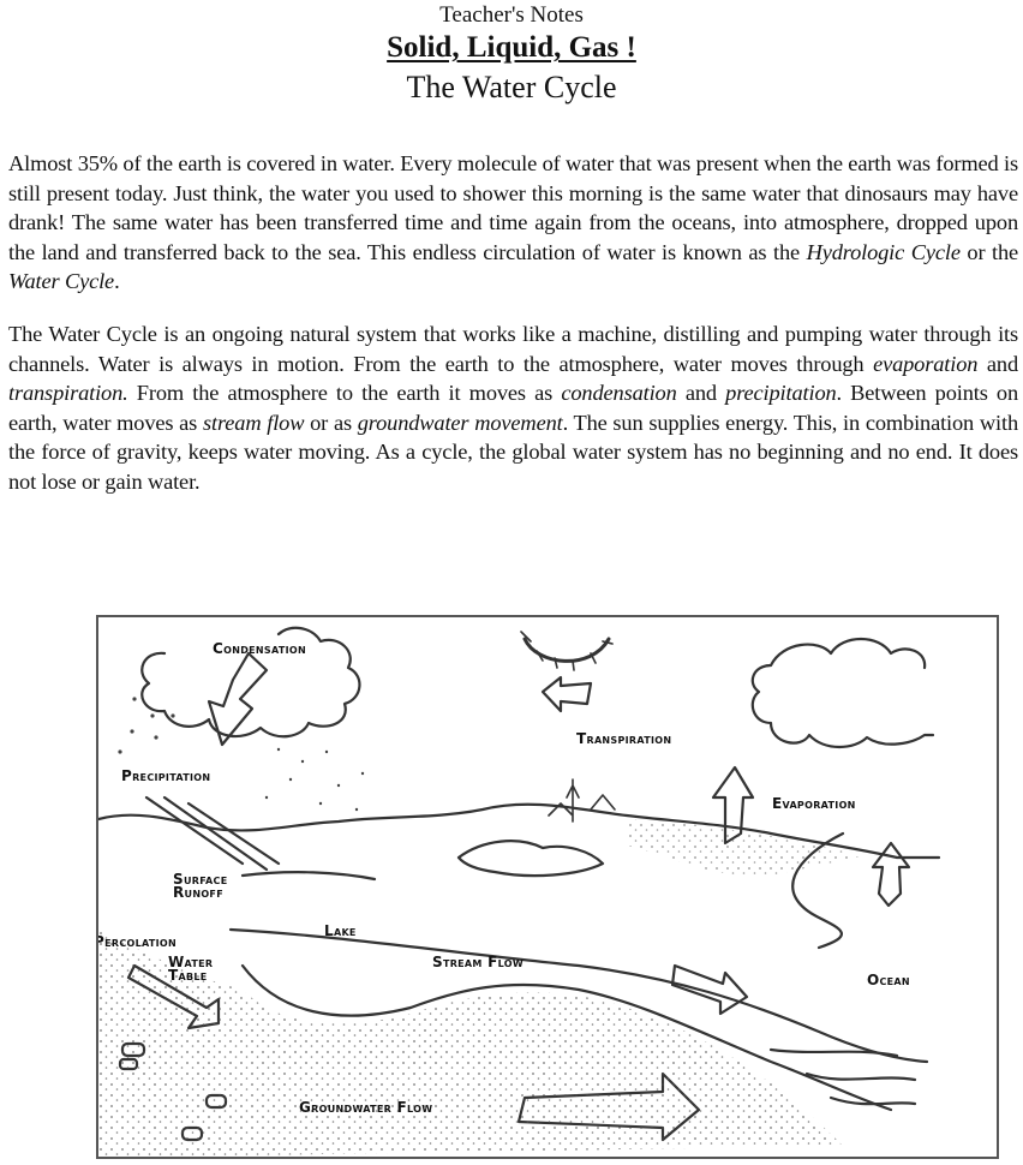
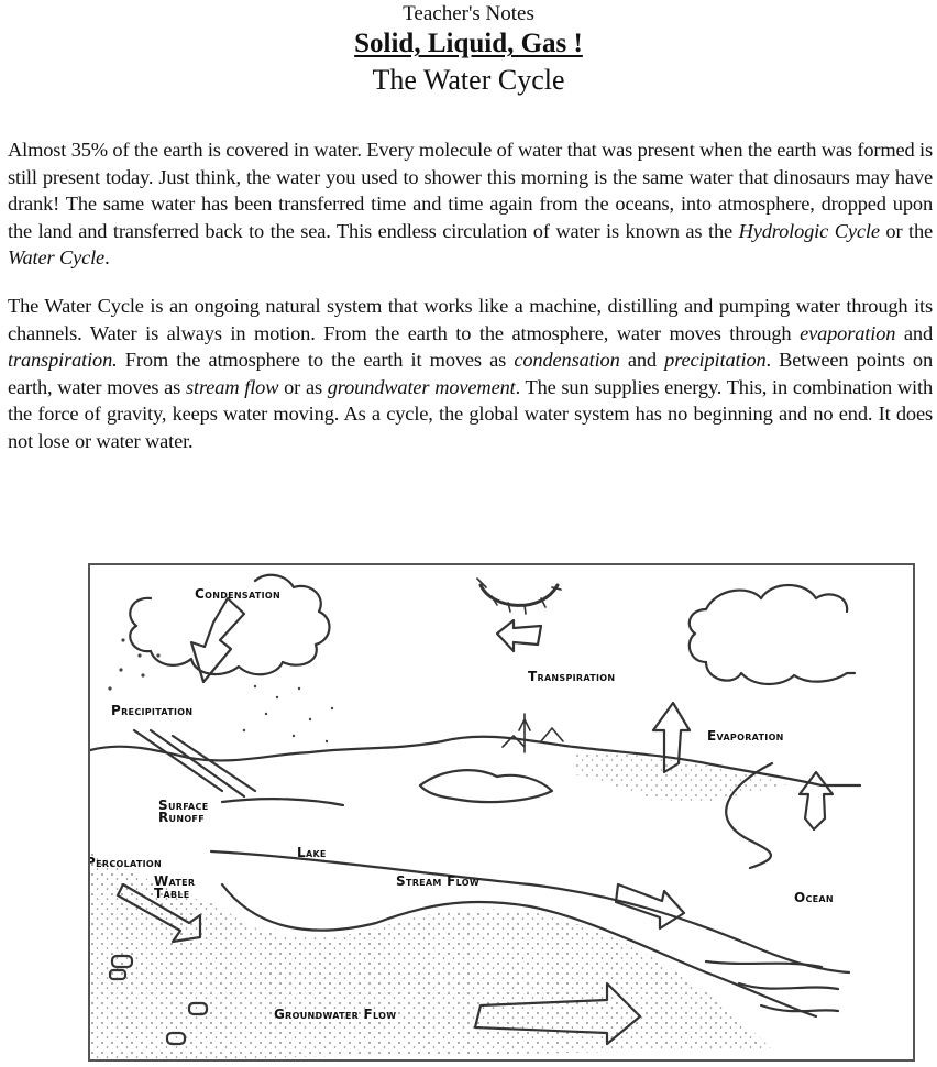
  Teacher's Notes
  Solid, Liquid, Gas !
  The Water Cycle
  Almost 35% of the earth is covered in water. Every molecule of water that was present when the earth was formed is still present today. Just think, the water you used to shower this morning is the same water that dinosaurs may have drank! The same water has been transferred time and time again from the oceans, into atmosphere, dropped upon the land and transferred back to the sea. This endless circulation of water is known as the Hydrologic Cycle or the Water Cycle.
- The Water Cycle is an ongoing natural system that works like a machine, distilling and pumping water through its channels. Water is always in motion. From the earth to the atmosphere, water moves through evaporation and transpiration. From the atmosphere to the earth it moves as condensation and precipitation. Between points on earth, water moves as stream flow or as groundwater movement. The sun supplies energy. This, in combination with the force of gravity, keeps water moving. As a cycle, the global water system has no beginning and no end. It does not lose or gain water.
+ The Water Cycle is an ongoing natural system that works like a machine, distilling and pumping water through its channels. Water is always in motion. From the earth to the atmosphere, water moves through evaporation and transpiration. From the atmosphere to the earth it moves as condensation and precipitation. Between points on earth, water moves as stream flow or as groundwater movement. The sun supplies energy. This, in combination with the force of gravity, keeps water moving. As a cycle, the global water system has no beginning and no end. It does not lose or water water.
  Condensation
  Precipitation
  Transpiration
  Evaporation
  Surface
  Runoff
  Percolation
  Water
  Table
  Lake
  Stream Flow
  Ocean
  Groundwater Flow
